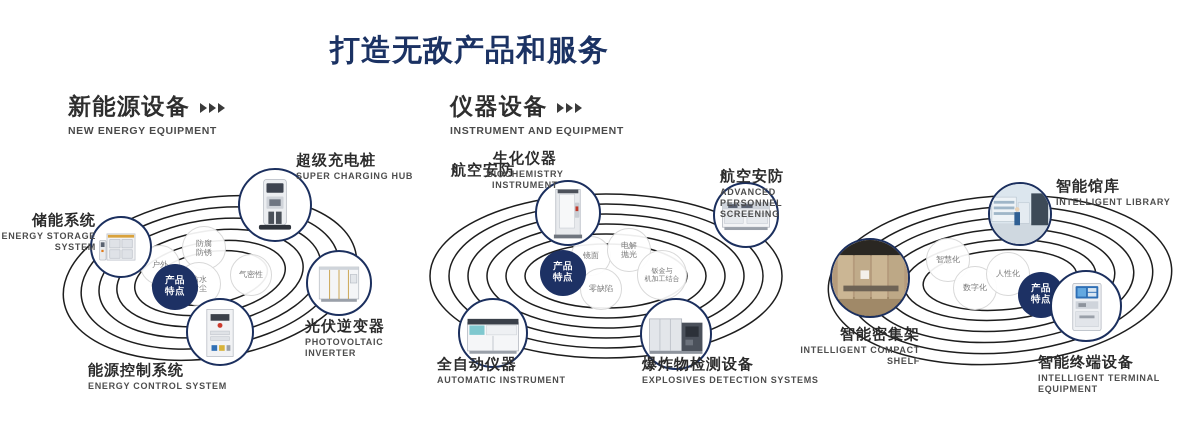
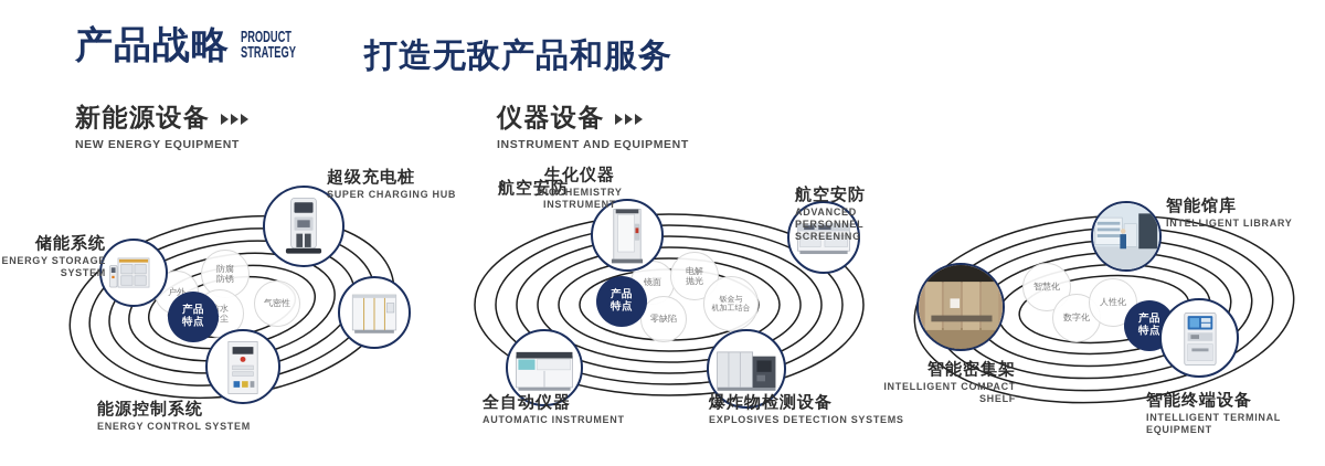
+ 产品战略
+ PRODUCT
+ STRATEGY
  打造无敌产品和服务
  新能源设备
  NEW ENERGY EQUIPMENT
  仪器设备
  INSTRUMENT AND EQUIPMENT
  防腐
  防锈
  户外
  气密性
  产品
  特点
  储能系统
  ENERGY STORAGE SYSTEM
  超级充电桩
  SUPER CHARGING HUB
- 光伏逆变器
- PHOTOVOLTAIC INVERTER
  能源控制系统
  ENERGY CONTROL SYSTEM
  镜面
  电解
  抛光
  零缺陷
  钣金与
  机加工结合
  产品
  特点
  航空安防
  生化仪器
  BIOCHEMISTRY INSTRUMENT
  航空安防
  ADVANCED PERSONNEL SCREENING
  全自动仪器
  AUTOMATIC INSTRUMENT
  爆炸物检测设备
  EXPLOSIVES DETECTION SYSTEMS
  智慧化
  数字化
  人性化
  产品
  特点
  智能馆库
  INTELLIGENT LIBRARY
  智能密集架
  INTELLIGENT COMPACT SHELF
  智能终端设备
  INTELLIGENT TERMINAL EQUIPMENT
